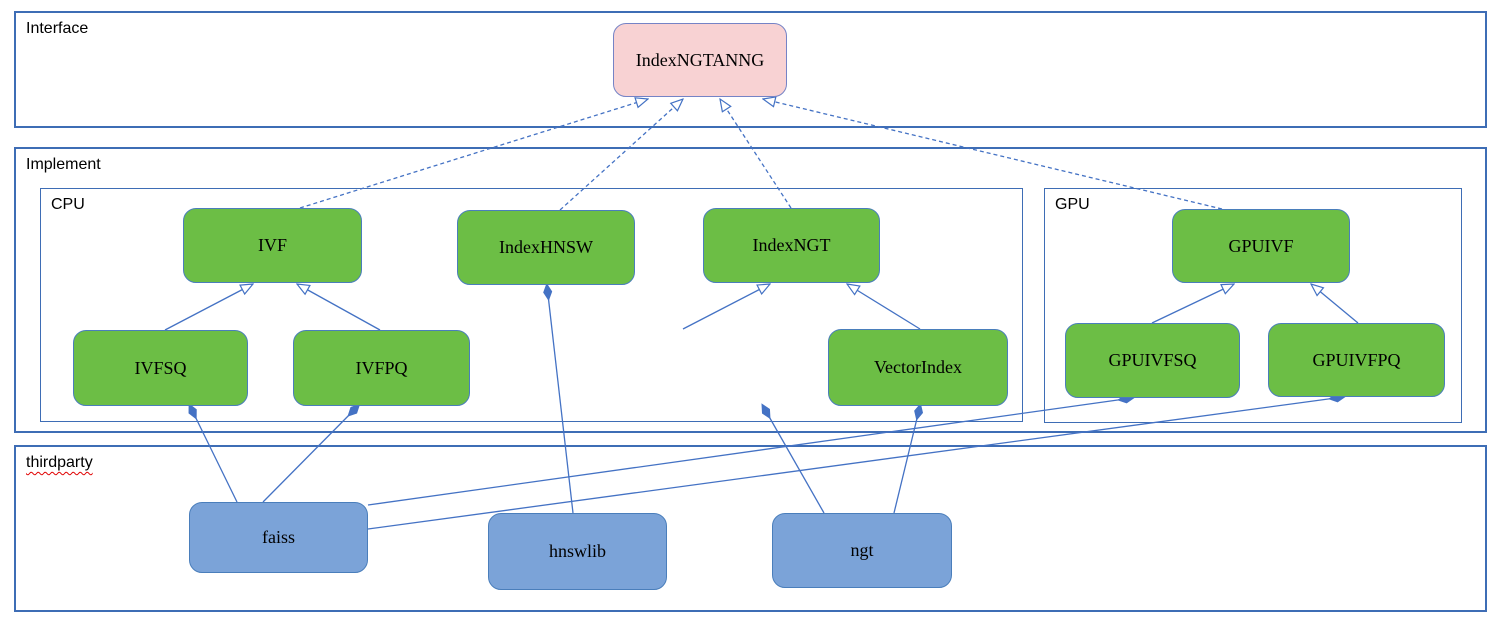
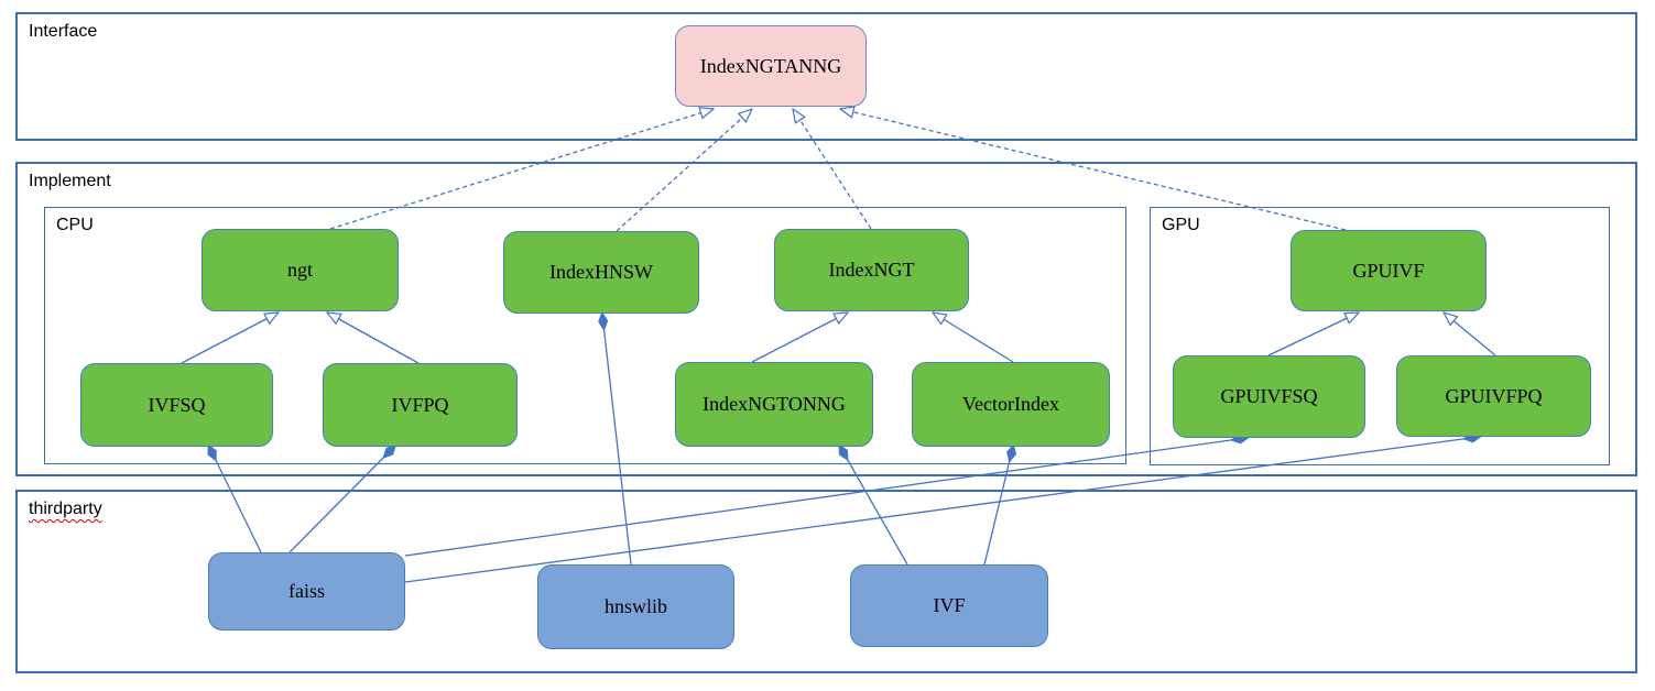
  Interface
  Implement
  CPU
  GPU
  thirdparty
  IndexNGTANNG
- IVF
+ ngt
  IndexHNSW
  IndexNGT
  GPUIVF
  IVFSQ
  IVFPQ
+ IndexNGTONNG
  VectorIndex
  GPUIVFSQ
  GPUIVFPQ
  faiss
  hnswlib
- ngt
+ IVF
